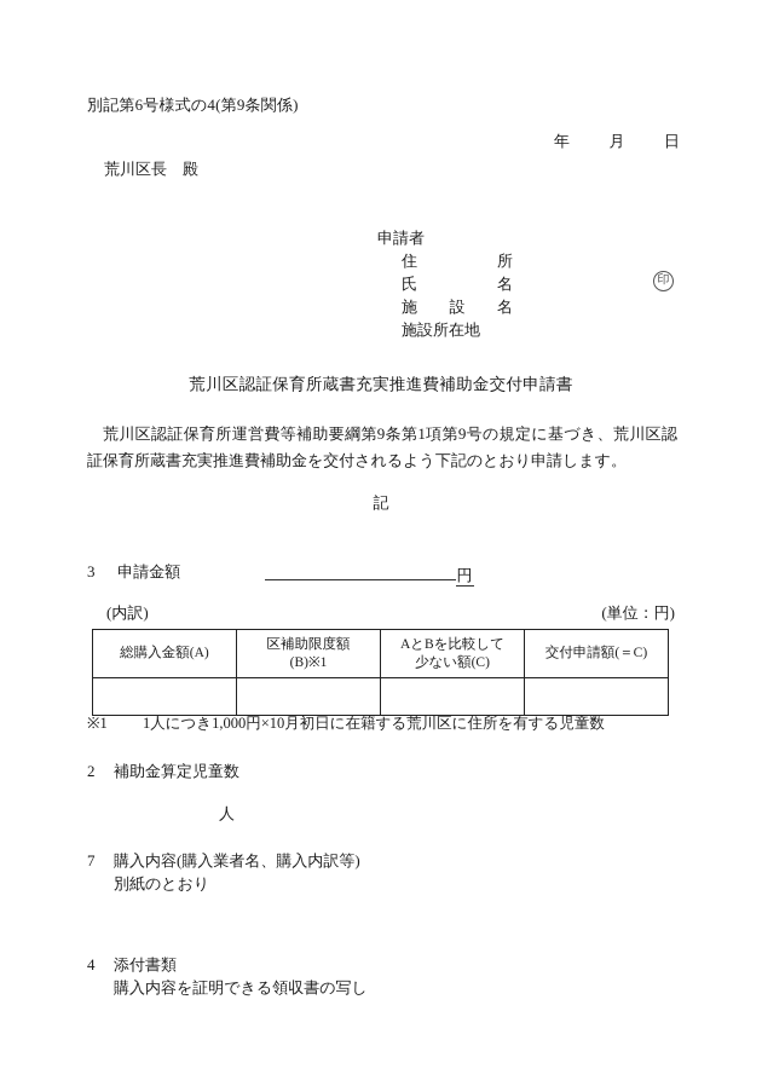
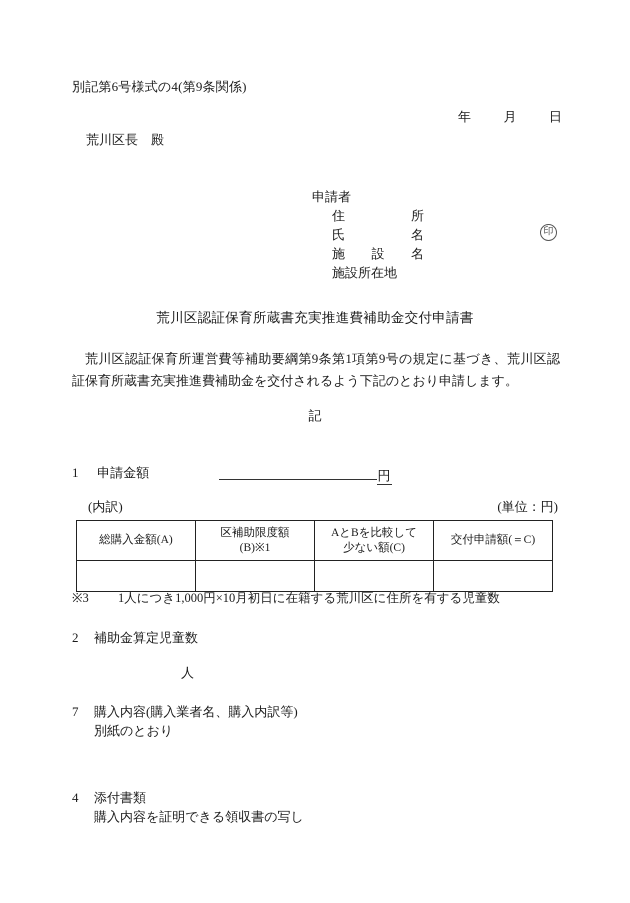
  別記第6号様式の4(第9条関係)
  年 月 日
  荒川区長 殿
  申請者
  住 所
  氏 名
  印
  施 設 名
  施設所在地
  荒川区認証保育所蔵書充実推進費補助金交付申請書
  荒川区認証保育所運営費等補助要綱第9条第1項第9号の規定に基づき、荒川区認証保育所蔵書充実推進費補助金を交付されるよう下記のとおり申請します。
  記
- 3 申請金額 円
+ 1 申請金額 円
  (内訳)
  (単位：円)
  総購入金額(A)	区補助限度額(B)※1	AとBを比較して少ない額(C)	交付申請額(＝C)
- ※1 1人につき1,000円×10月初日に在籍する荒川区に住所を有する児童数
+ ※3 1人につき1,000円×10月初日に在籍する荒川区に住所を有する児童数
  2 補助金算定児童数
  人
  7 購入内容(購入業者名、購入内訳等)
  別紙のとおり
  4 添付書類
  購入内容を証明できる領収書の写し
